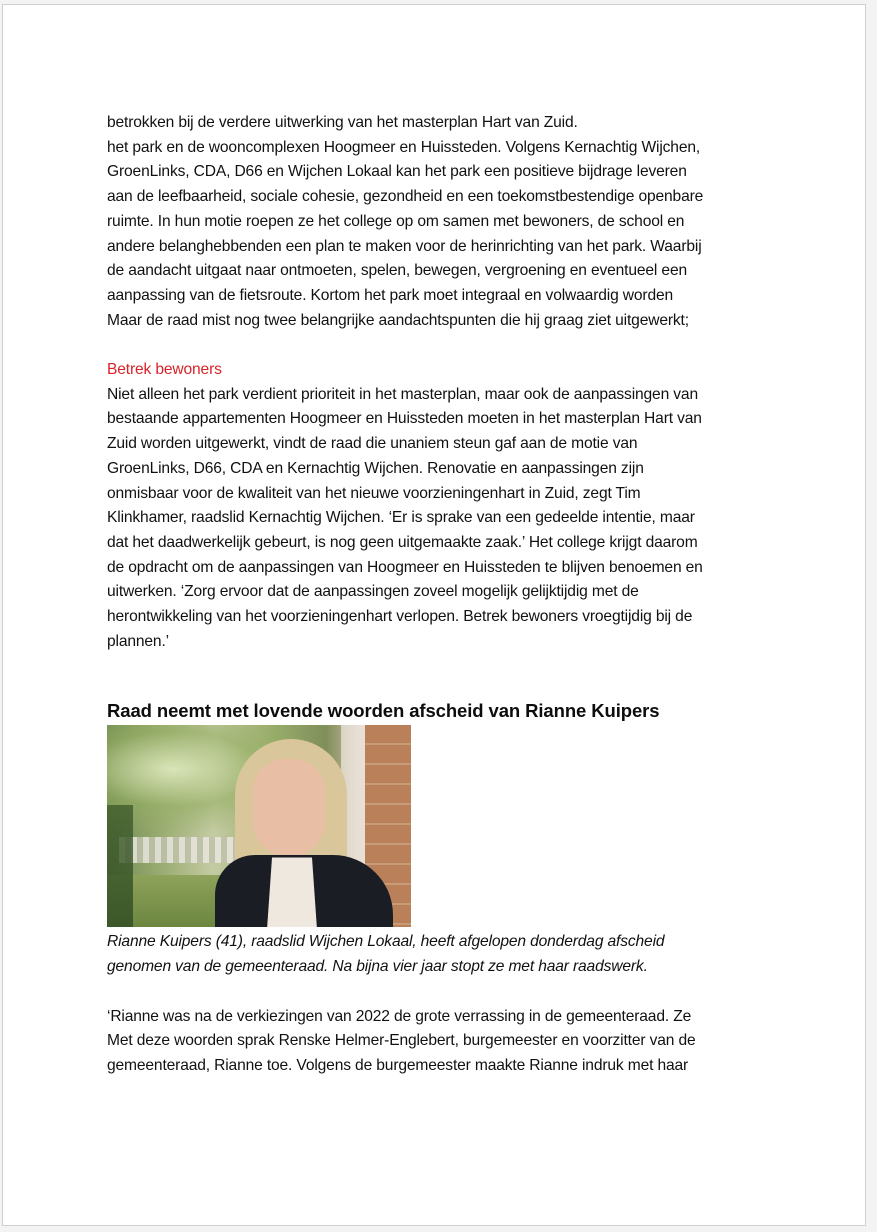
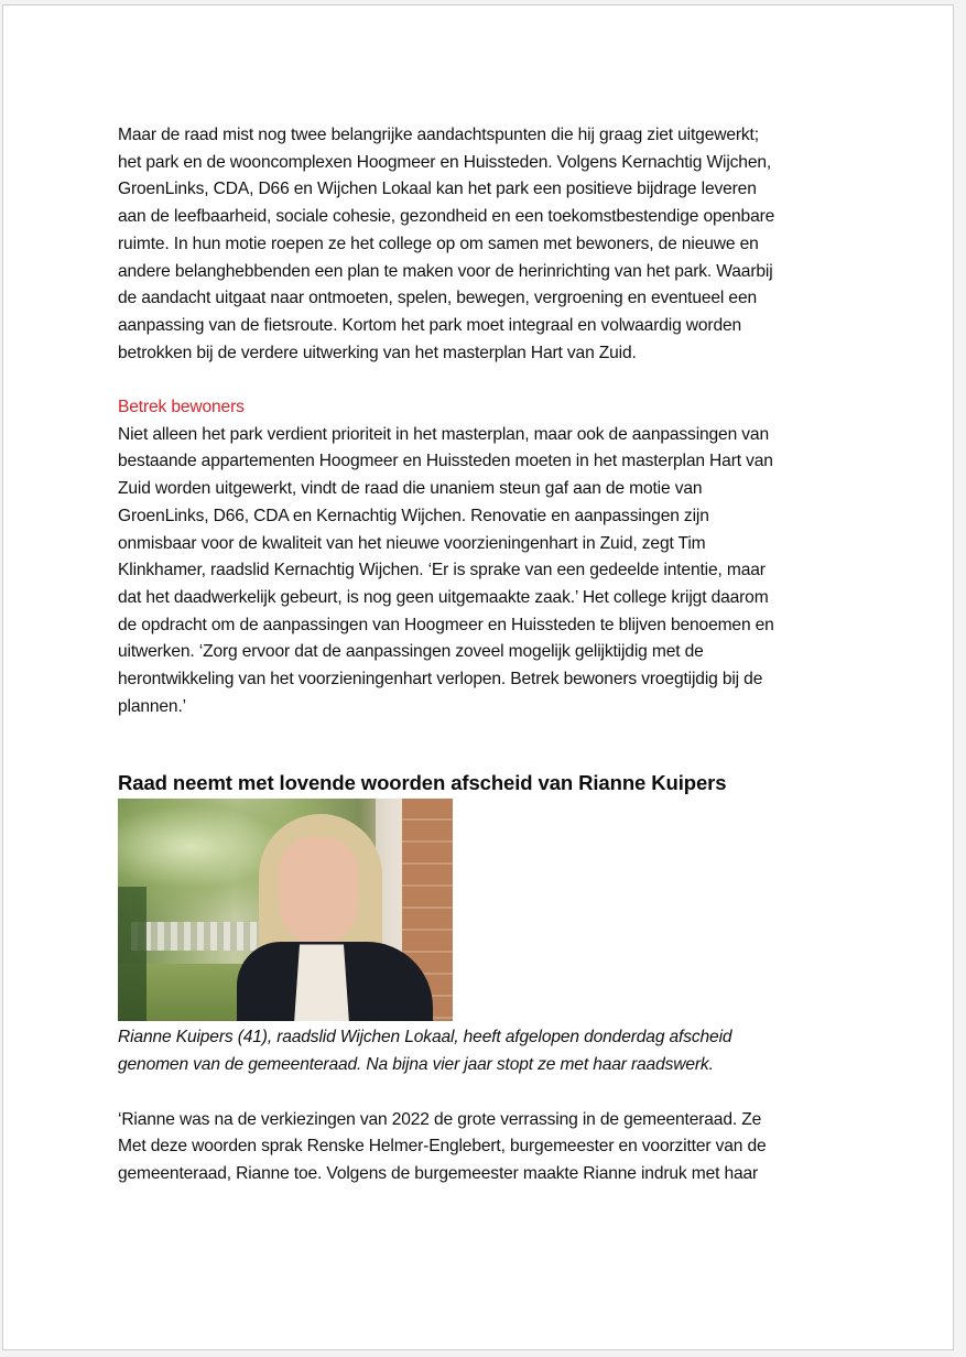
- betrokken bij de verdere uitwerking van het masterplan Hart van Zuid.
+ Maar de raad mist nog twee belangrijke aandachtspunten die hij graag ziet uitgewerkt;
  het park en de wooncomplexen Hoogmeer en Huissteden. Volgens Kernachtig Wijchen,
  GroenLinks, CDA, D66 en Wijchen Lokaal kan het park een positieve bijdrage leveren
  aan de leefbaarheid, sociale cohesie, gezondheid en een toekomstbestendige openbare
- ruimte. In hun motie roepen ze het college op om samen met bewoners, de school en
+ ruimte. In hun motie roepen ze het college op om samen met bewoners, de nieuwe en
  andere belanghebbenden een plan te maken voor de herinrichting van het park. Waarbij
  de aandacht uitgaat naar ontmoeten, spelen, bewegen, vergroening en eventueel een
  aanpassing van de fietsroute. Kortom het park moet integraal en volwaardig worden
- Maar de raad mist nog twee belangrijke aandachtspunten die hij graag ziet uitgewerkt;
+ betrokken bij de verdere uitwerking van het masterplan Hart van Zuid.
  Betrek bewoners
  Niet alleen het park verdient prioriteit in het masterplan, maar ook de aanpassingen van
  bestaande appartementen Hoogmeer en Huissteden moeten in het masterplan Hart van
  Zuid worden uitgewerkt, vindt de raad die unaniem steun gaf aan de motie van
  GroenLinks, D66, CDA en Kernachtig Wijchen. Renovatie en aanpassingen zijn
  onmisbaar voor de kwaliteit van het nieuwe voorzieningenhart in Zuid, zegt Tim
  Klinkhamer, raadslid Kernachtig Wijchen. ‘Er is sprake van een gedeelde intentie, maar
  dat het daadwerkelijk gebeurt, is nog geen uitgemaakte zaak.’ Het college krijgt daarom
  de opdracht om de aanpassingen van Hoogmeer en Huissteden te blijven benoemen en
  uitwerken. ‘Zorg ervoor dat de aanpassingen zoveel mogelijk gelijktijdig met de
  herontwikkeling van het voorzieningenhart verlopen. Betrek bewoners vroegtijdig bij de
  plannen.’
  Raad neemt met lovende woorden afscheid van Rianne Kuipers
  Rianne Kuipers (41), raadslid Wijchen Lokaal, heeft afgelopen donderdag afscheid
  genomen van de gemeenteraad. Na bijna vier jaar stopt ze met haar raadswerk.
  ‘Rianne was na de verkiezingen van 2022 de grote verrassing in de gemeenteraad. Ze
  Met deze woorden sprak Renske Helmer-Englebert, burgemeester en voorzitter van de
  gemeenteraad, Rianne toe. Volgens de burgemeester maakte Rianne indruk met haar
